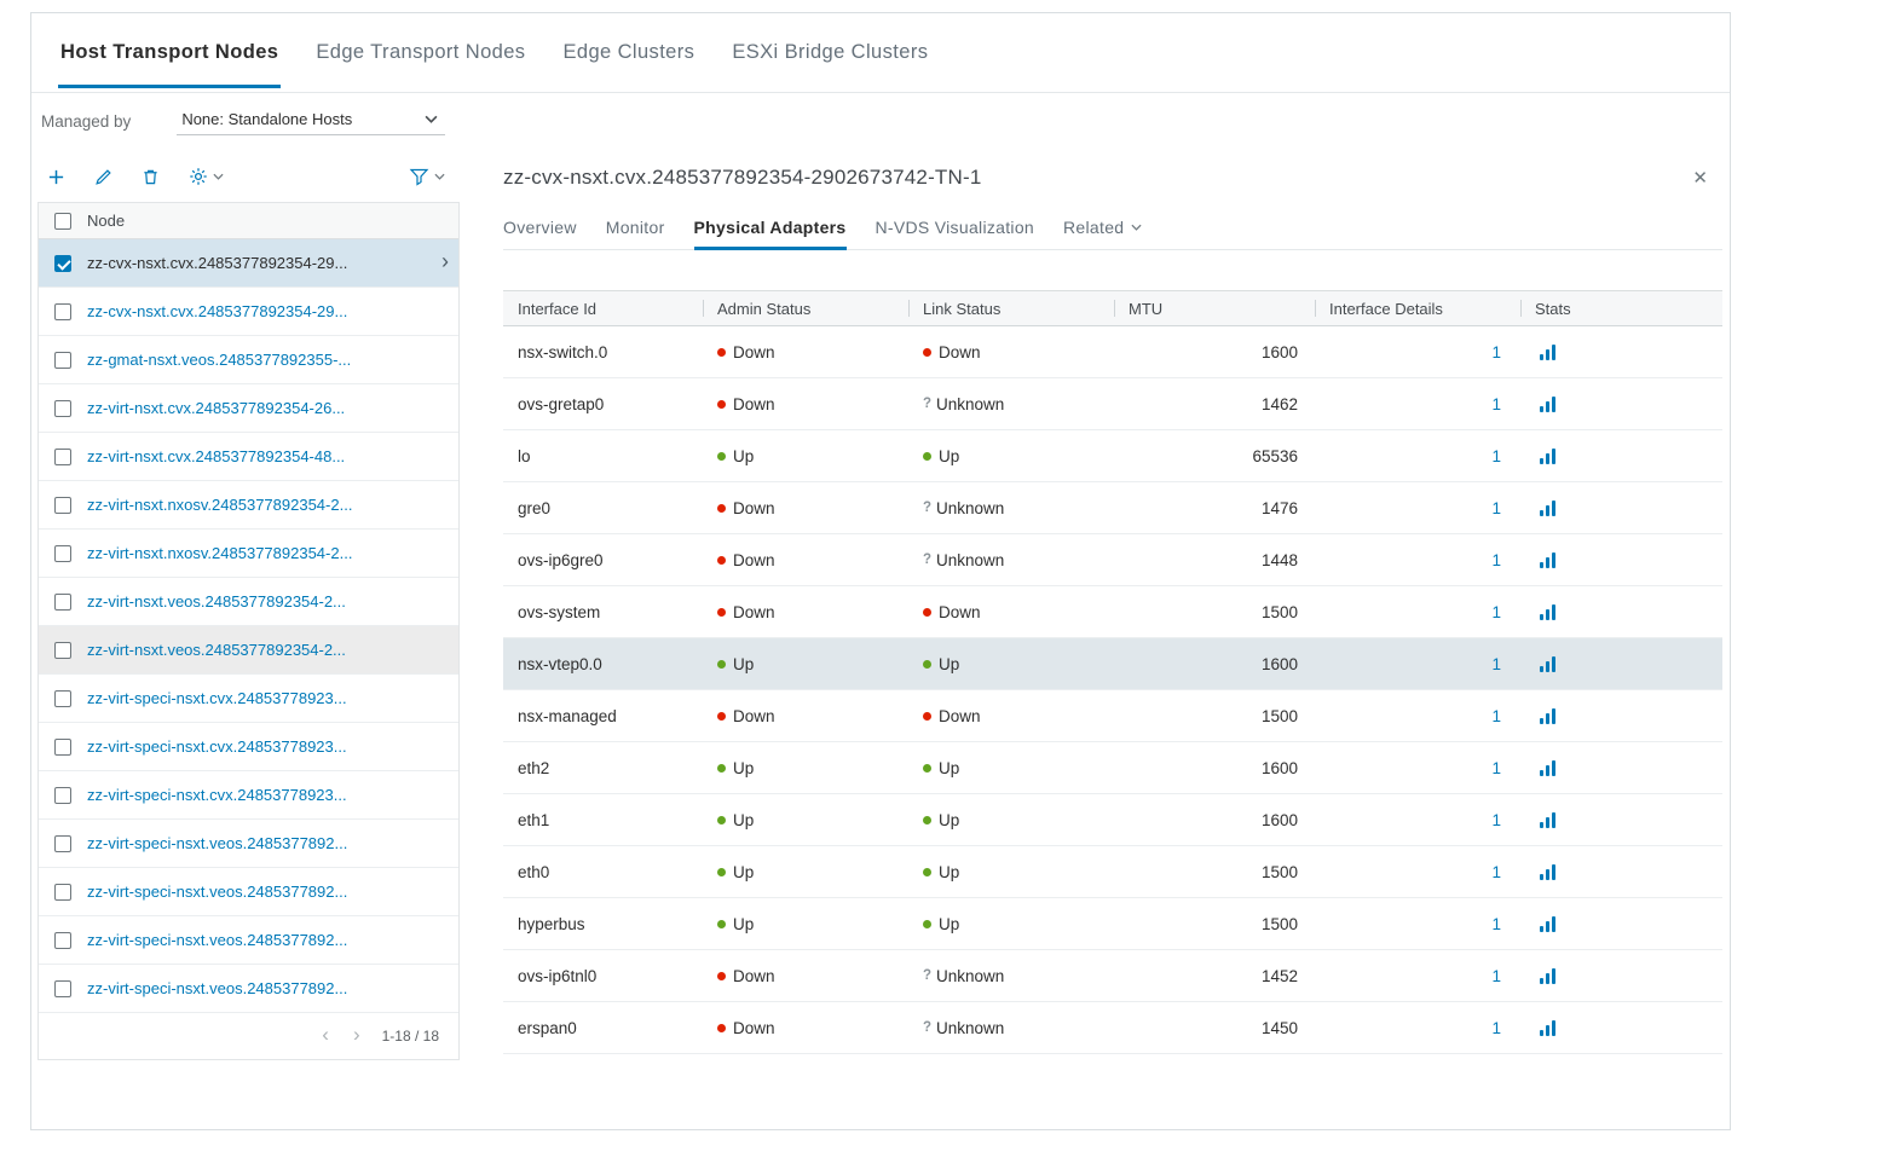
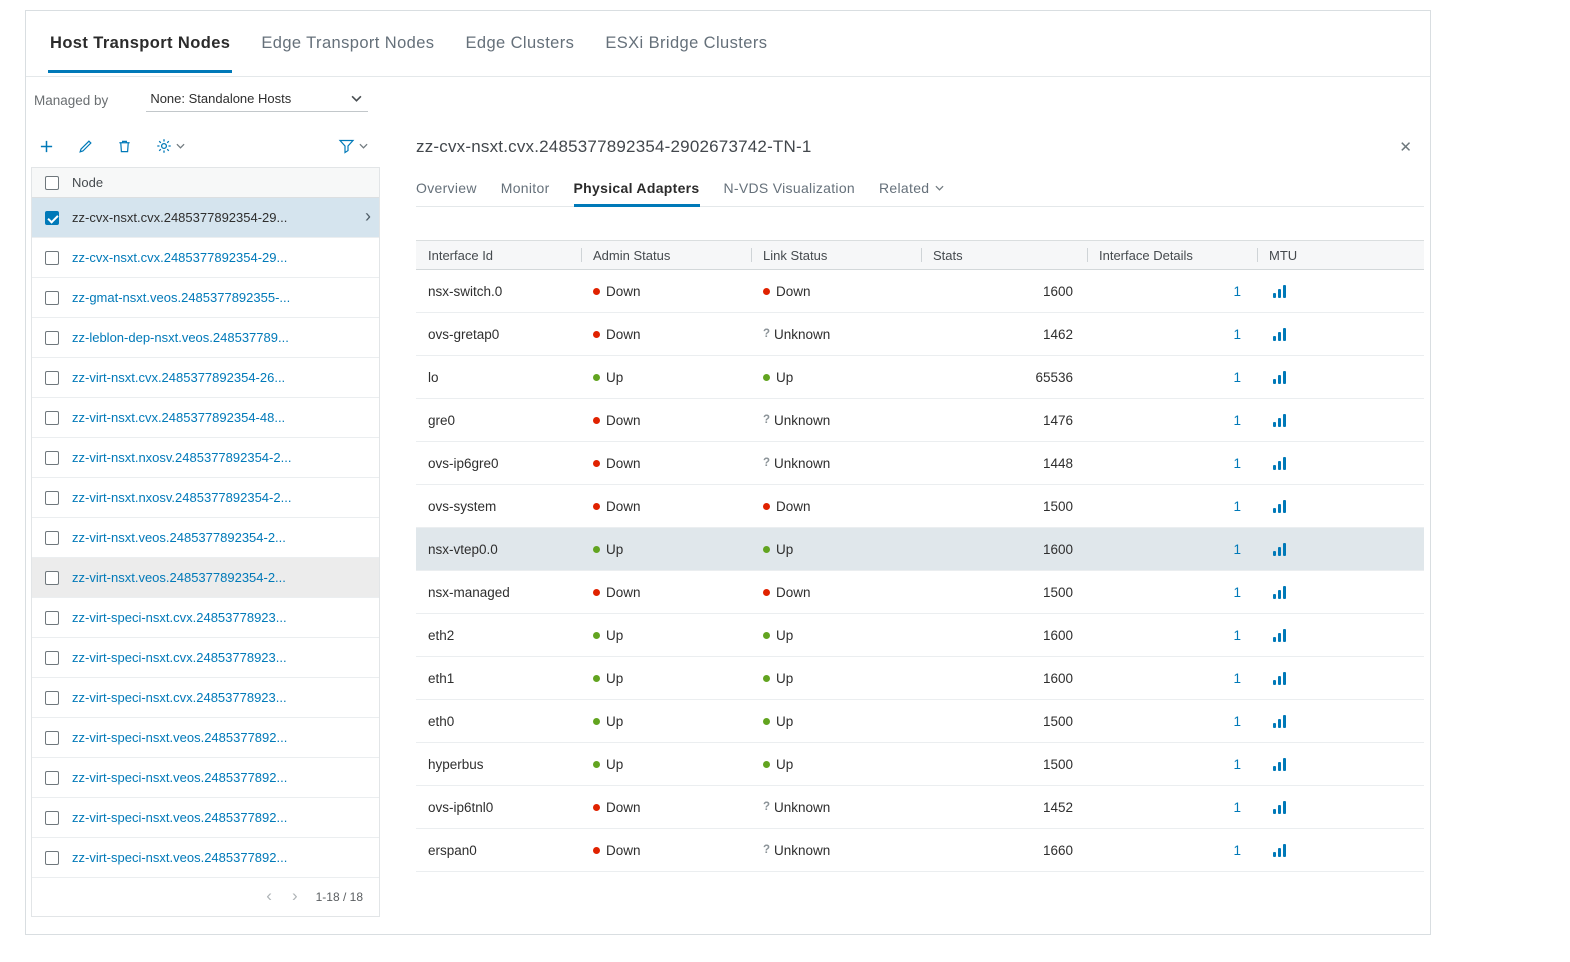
  Host Transport Nodes
  Edge Transport Nodes
  Edge Clusters
  ESXi Bridge Clusters
  Managed by
  None: Standalone Hosts
  Node
  zz-cvx-nsxt.cvx.2485377892354-29...
  ›
  zz-cvx-nsxt.cvx.2485377892354-29...
  zz-gmat-nsxt.veos.2485377892355-...
+ zz-leblon-dep-nsxt.veos.248537789...
  zz-virt-nsxt.cvx.2485377892354-26...
  zz-virt-nsxt.cvx.2485377892354-48...
  zz-virt-nsxt.nxosv.2485377892354-2...
  zz-virt-nsxt.nxosv.2485377892354-2...
  zz-virt-nsxt.veos.2485377892354-2...
  zz-virt-nsxt.veos.2485377892354-2...
  zz-virt-speci-nsxt.cvx.24853778923...
  zz-virt-speci-nsxt.cvx.24853778923...
  zz-virt-speci-nsxt.cvx.24853778923...
  zz-virt-speci-nsxt.veos.2485377892...
  zz-virt-speci-nsxt.veos.2485377892...
  zz-virt-speci-nsxt.veos.2485377892...
  zz-virt-speci-nsxt.veos.2485377892...
  ‹
  ›
  1-18 / 18
  zz-cvx-nsxt.cvx.2485377892354-2902673742-TN-1
  ✕
  Overview
  Monitor
  Physical Adapters
  N-VDS Visualization
  Related
  Interface Id
  Admin Status
  Link Status
- MTU
+ Stats
  Interface Details
- Stats
+ MTU
  nsx-switch.0
  Down
  Down
  1600
  1
  ovs-gretap0
  Down
  ?
  Unknown
  1462
  1
  lo
  Up
  Up
  65536
  1
  gre0
  Down
  ?
  Unknown
  1476
  1
  ovs-ip6gre0
  Down
  ?
  Unknown
  1448
  1
  ovs-system
  Down
  Down
  1500
  1
  nsx-vtep0.0
  Up
  Up
  1600
  1
  nsx-managed
  Down
  Down
  1500
  1
  eth2
  Up
  Up
  1600
  1
  eth1
  Up
  Up
  1600
  1
  eth0
  Up
  Up
  1500
  1
  hyperbus
  Up
  Up
  1500
  1
  ovs-ip6tnl0
  Down
  ?
  Unknown
  1452
  1
  erspan0
  Down
  ?
  Unknown
- 1450
+ 1660
  1
